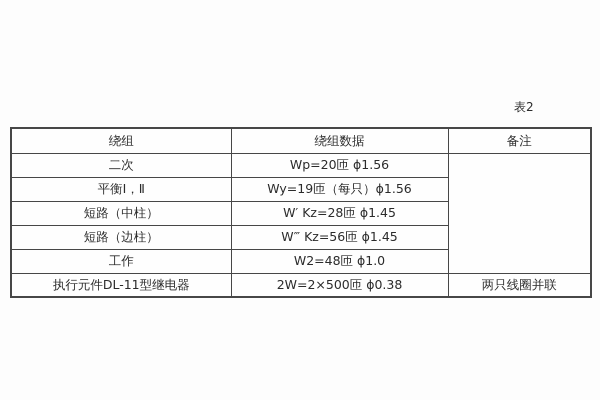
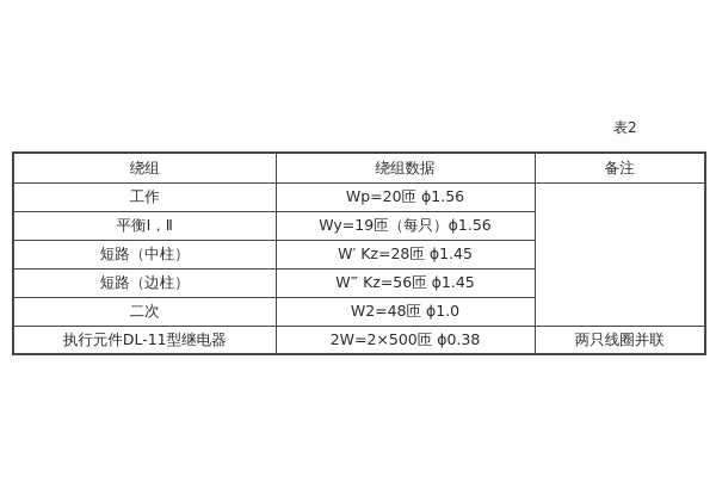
  表2
  绕组	绕组数据	备注
- 二次	Wp=20匝 ϕ1.56
+ 工作	Wp=20匝 ϕ1.56
  平衡Ⅰ，Ⅱ	Wy=19匝（每只）ϕ1.56
  短路（中柱）	W′ Kz=28匝 ϕ1.45
  短路（边柱）	W‴ Kz=56匝 ϕ1.45
- 工作	W2=48匝 ϕ1.0
+ 二次	W2=48匝 ϕ1.0
  执行元件DL-11型继电器	2W=2×500匝 ϕ0.38	两只线圈并联
